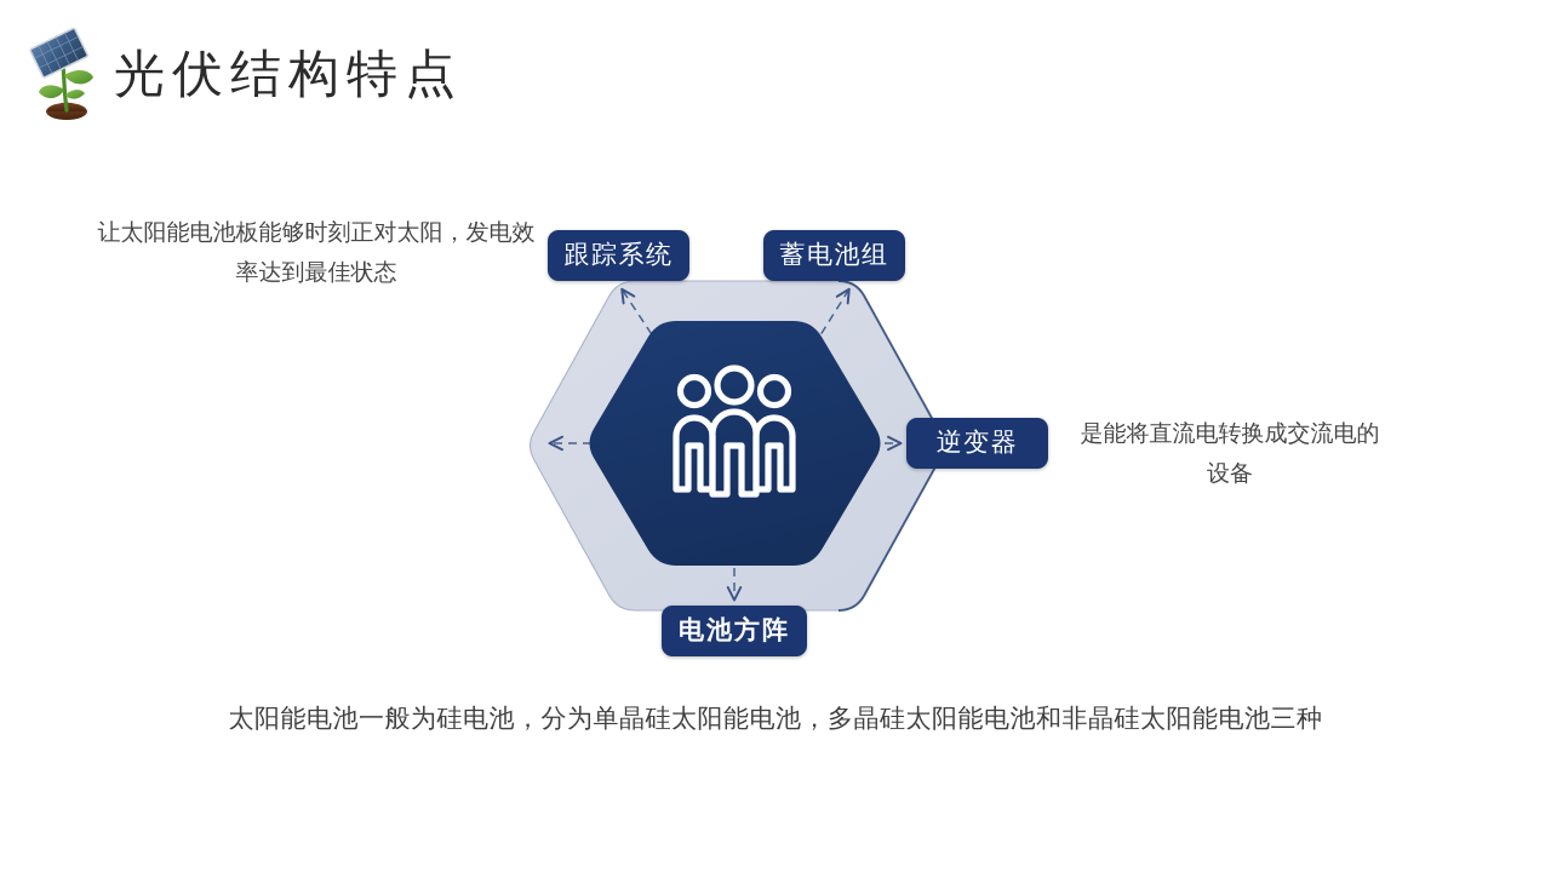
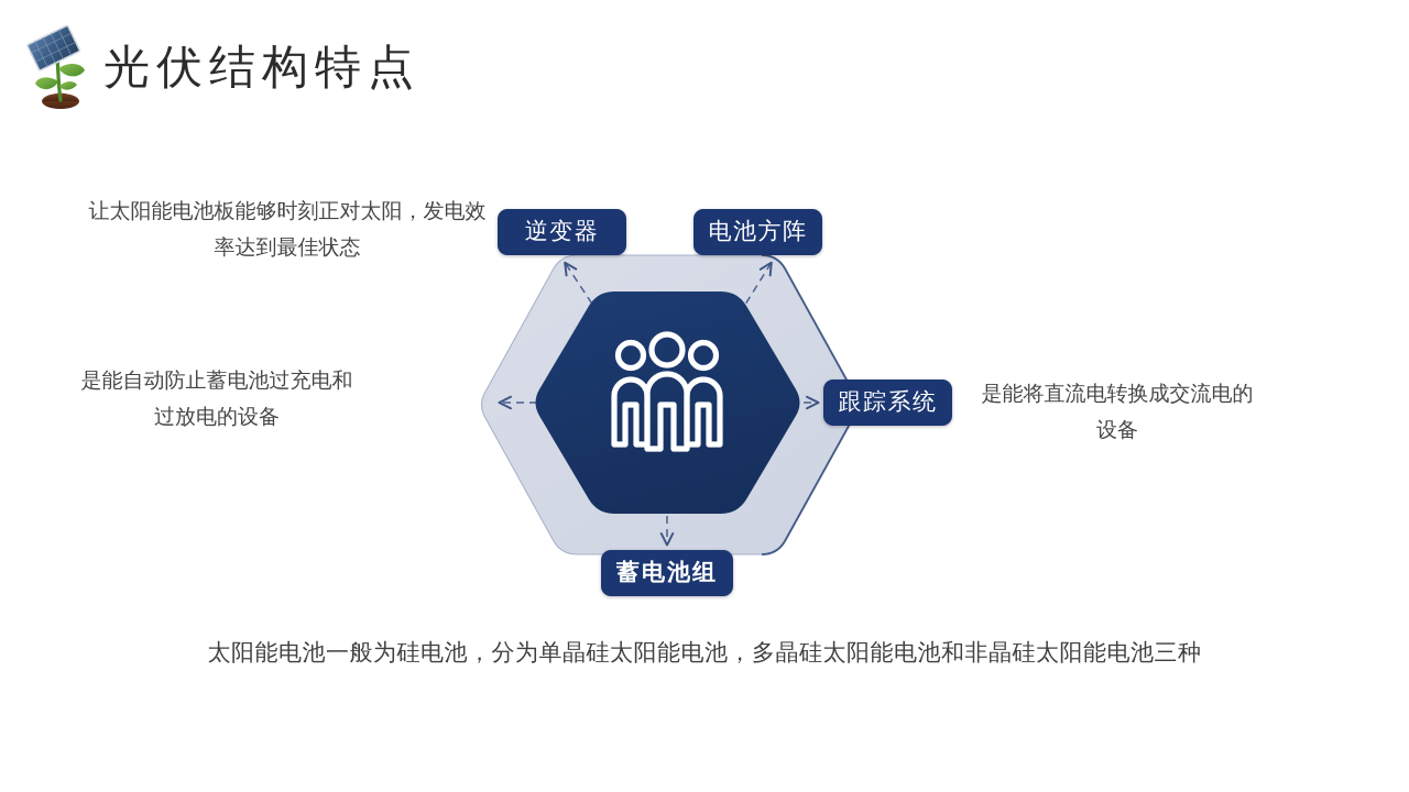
  光伏结构特点
- 跟踪系统
+ 逆变器
- 蓄电池组
+ 电池方阵
- 逆变器
+ 跟踪系统
- 电池方阵
+ 蓄电池组
  让太阳能电池板能够时刻正对太阳，发电效率达到最佳状态
+ 是能自动防止蓄电池过充电和过放电的设备
  是能将直流电转换成交流电的设备
  太阳能电池一般为硅电池，分为单晶硅太阳能电池，多晶硅太阳能电池和非晶硅太阳能电池三种
